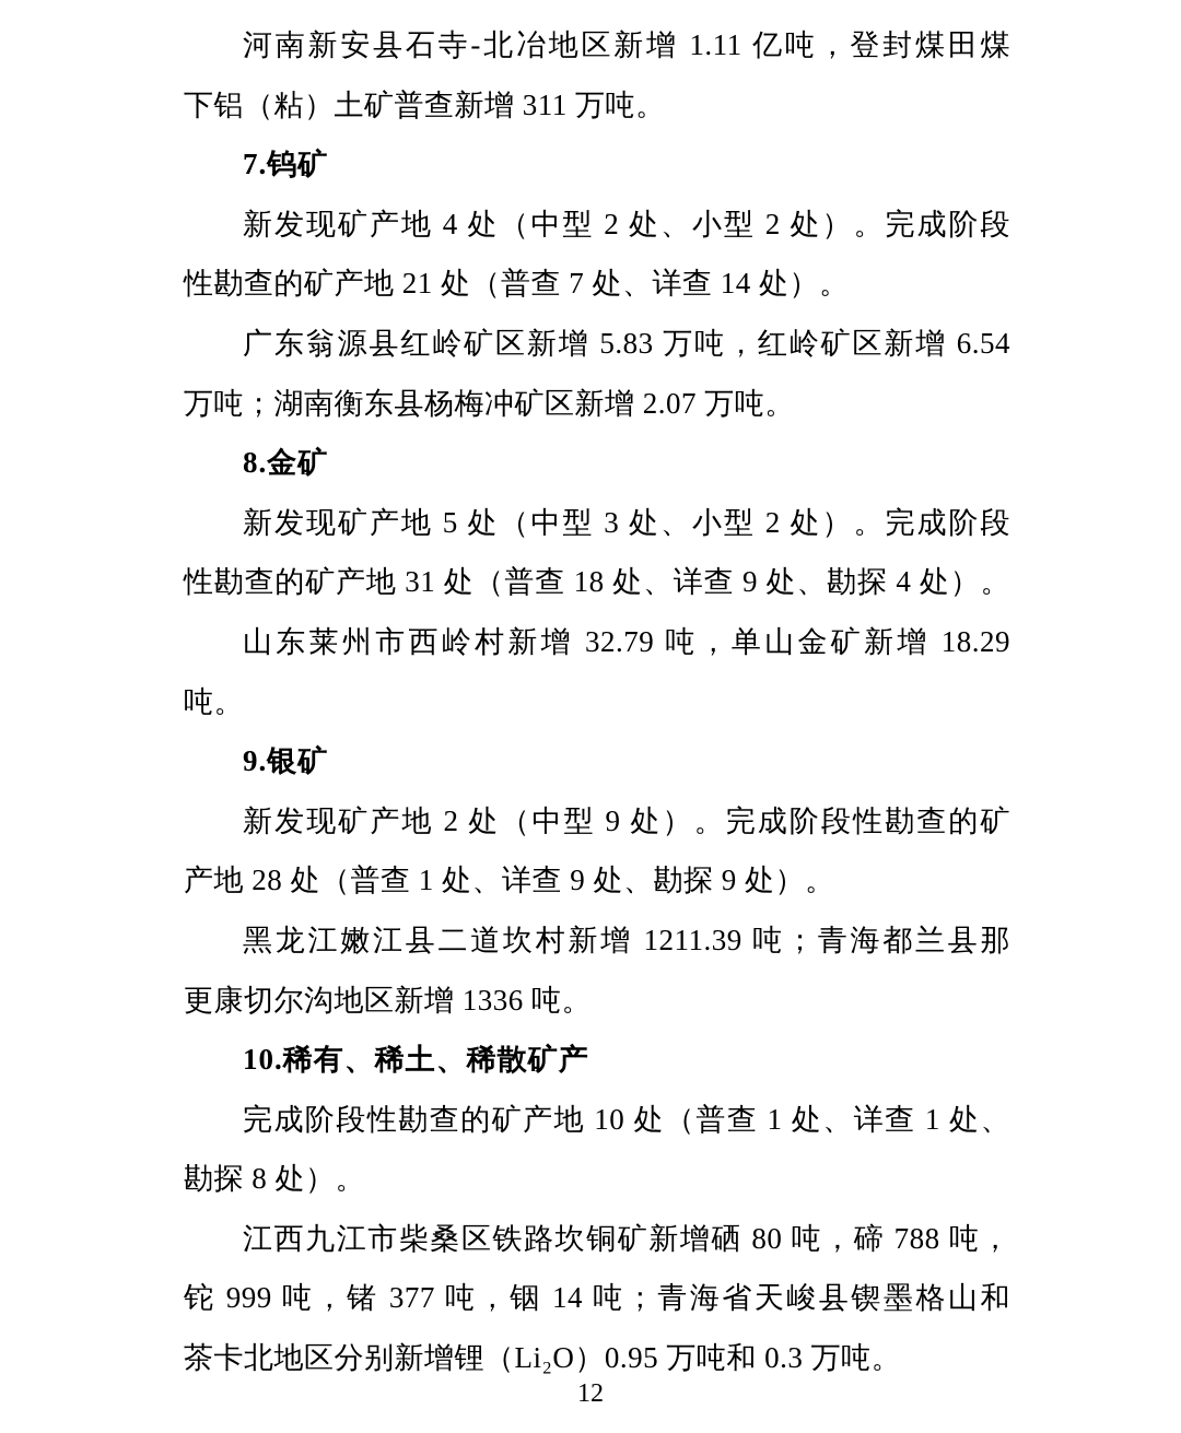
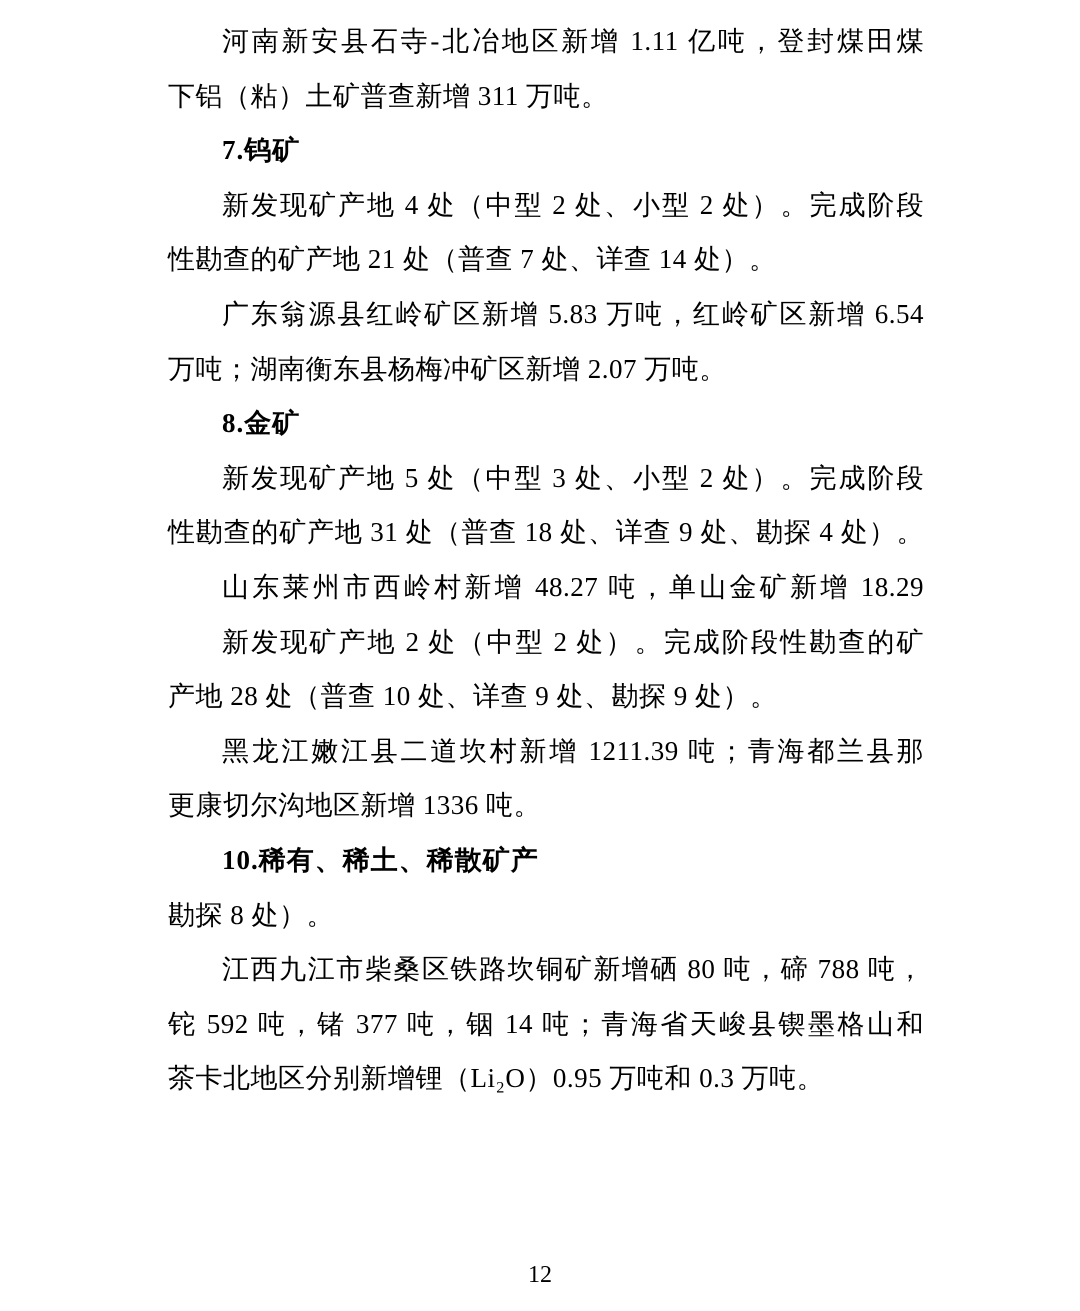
  河南新安县石寺-北冶地区新增 1.11 亿吨，登封煤田煤
  下铝（粘）土矿普查新增 311 万吨。
  7.钨矿
  新发现矿产地 4 处（中型 2 处、小型 2 处）。完成阶段
  性勘查的矿产地 21 处（普查 7 处、详查 14 处）。
  广东翁源县红岭矿区新增 5.83 万吨，红岭矿区新增 6.54
  万吨；湖南衡东县杨梅冲矿区新增 2.07 万吨。
  8.金矿
  新发现矿产地 5 处（中型 3 处、小型 2 处）。完成阶段
  性勘查的矿产地 31 处（普查 18 处、详查 9 处、勘探 4 处）。
- 山东莱州市西岭村新增 32.79 吨，单山金矿新增 18.29
+ 山东莱州市西岭村新增 48.27 吨，单山金矿新增 18.29
- 吨。
- 9.银矿
- 新发现矿产地 2 处（中型 9 处）。完成阶段性勘查的矿
+ 新发现矿产地 2 处（中型 2 处）。完成阶段性勘查的矿
- 产地 28 处（普查 1 处、详查 9 处、勘探 9 处）。
+ 产地 28 处（普查 10 处、详查 9 处、勘探 9 处）。
  黑龙江嫩江县二道坎村新增 1211.39 吨；青海都兰县那
  更康切尔沟地区新增 1336 吨。
  10.稀有、稀土、稀散矿产
- 完成阶段性勘查的矿产地 10 处（普查 1 处、详查 1 处、
  勘探 8 处）。
  江西九江市柴桑区铁路坎铜矿新增硒 80 吨，碲 788 吨，
- 铊 999 吨，锗 377 吨，铟 14 吨；青海省天峻县锲墨格山和
+ 铊 592 吨，锗 377 吨，铟 14 吨；青海省天峻县锲墨格山和
  茶卡北地区分别新增锂（Li₂O）0.95 万吨和 0.3 万吨。
  12
